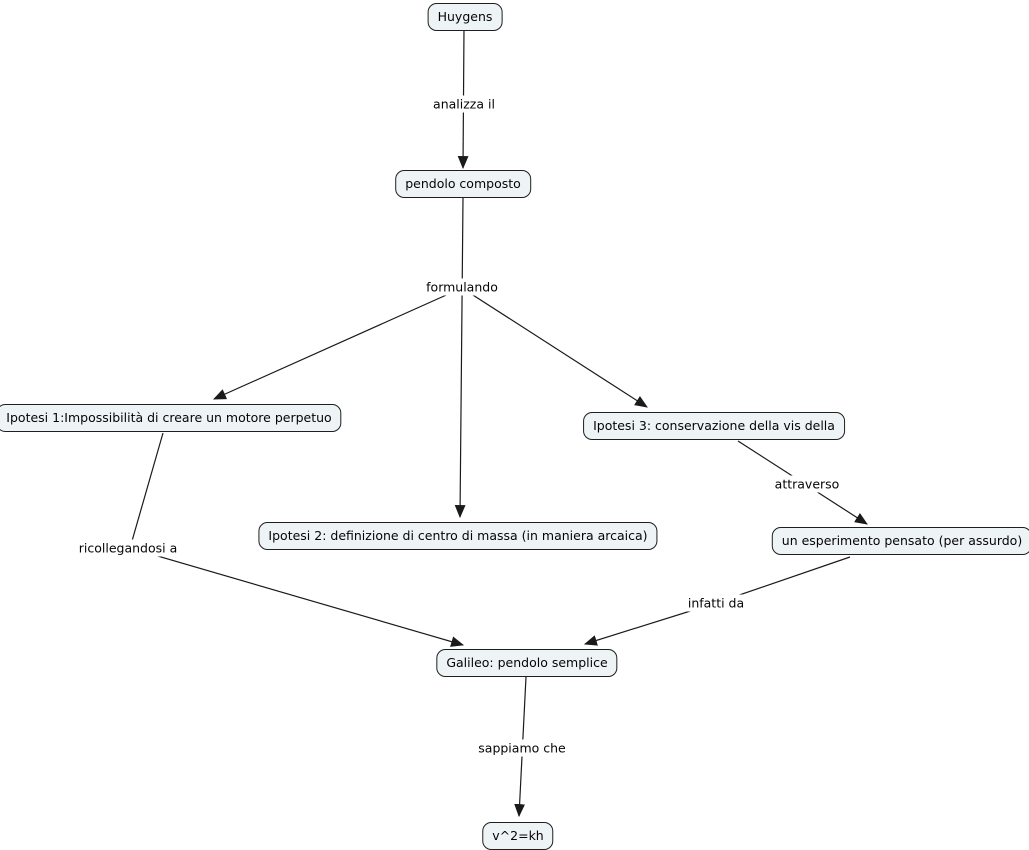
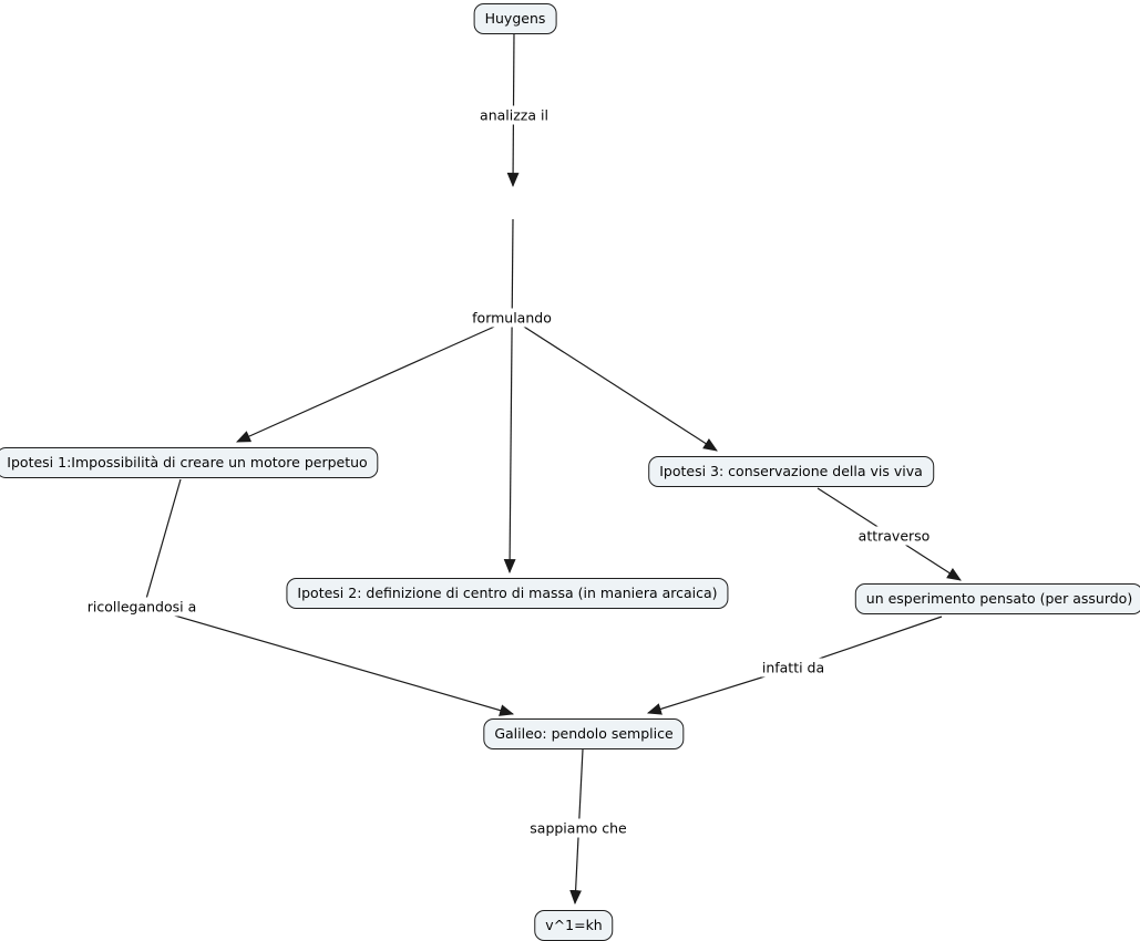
  Huygens
- pendolo composto
  Ipotesi 1:Impossibilità di creare un motore perpetuo
  Ipotesi 2: definizione di centro di massa (in maniera arcaica)
- Ipotesi 3: conservazione della vis della
+ Ipotesi 3: conservazione della vis viva
  un esperimento pensato (per assurdo)
  Galileo: pendolo semplice
- v^2=kh
+ v^1=kh
  analizza il
  formulando
  attraverso
  ricollegandosi a
  infatti da
  sappiamo che
